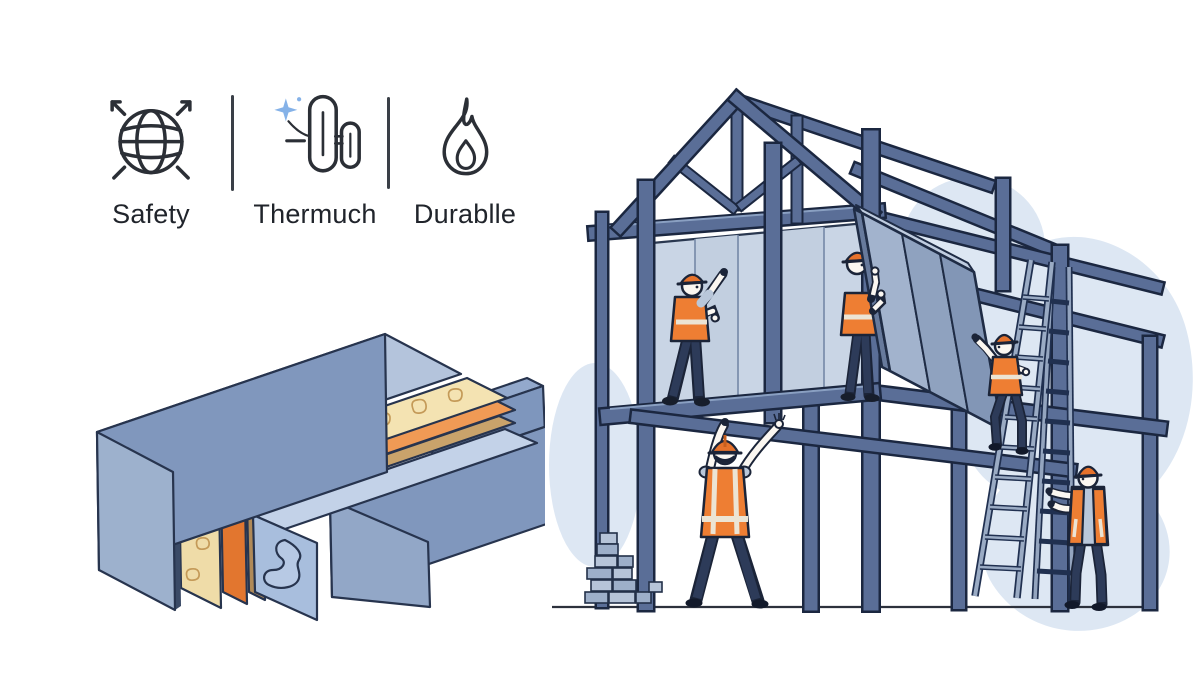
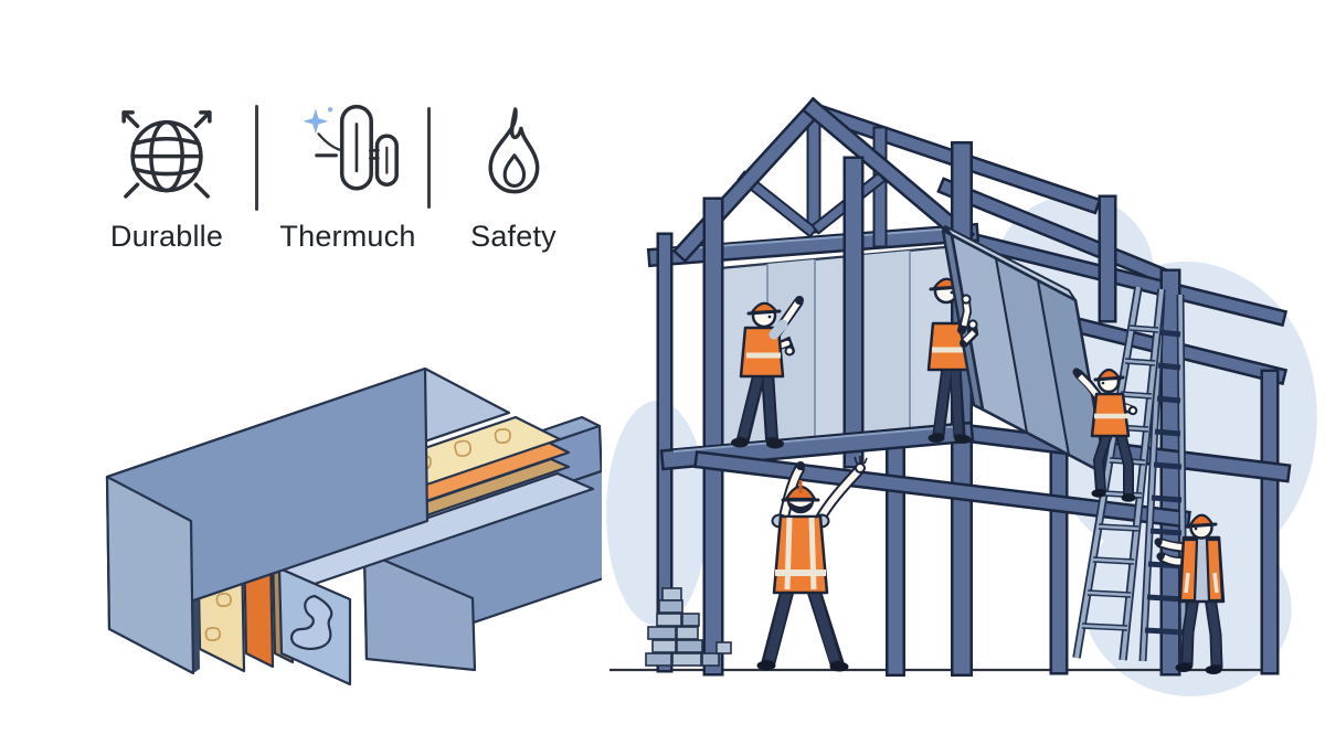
- Safety
+ Durablle
  Thermuch
- Durablle
+ Safety
